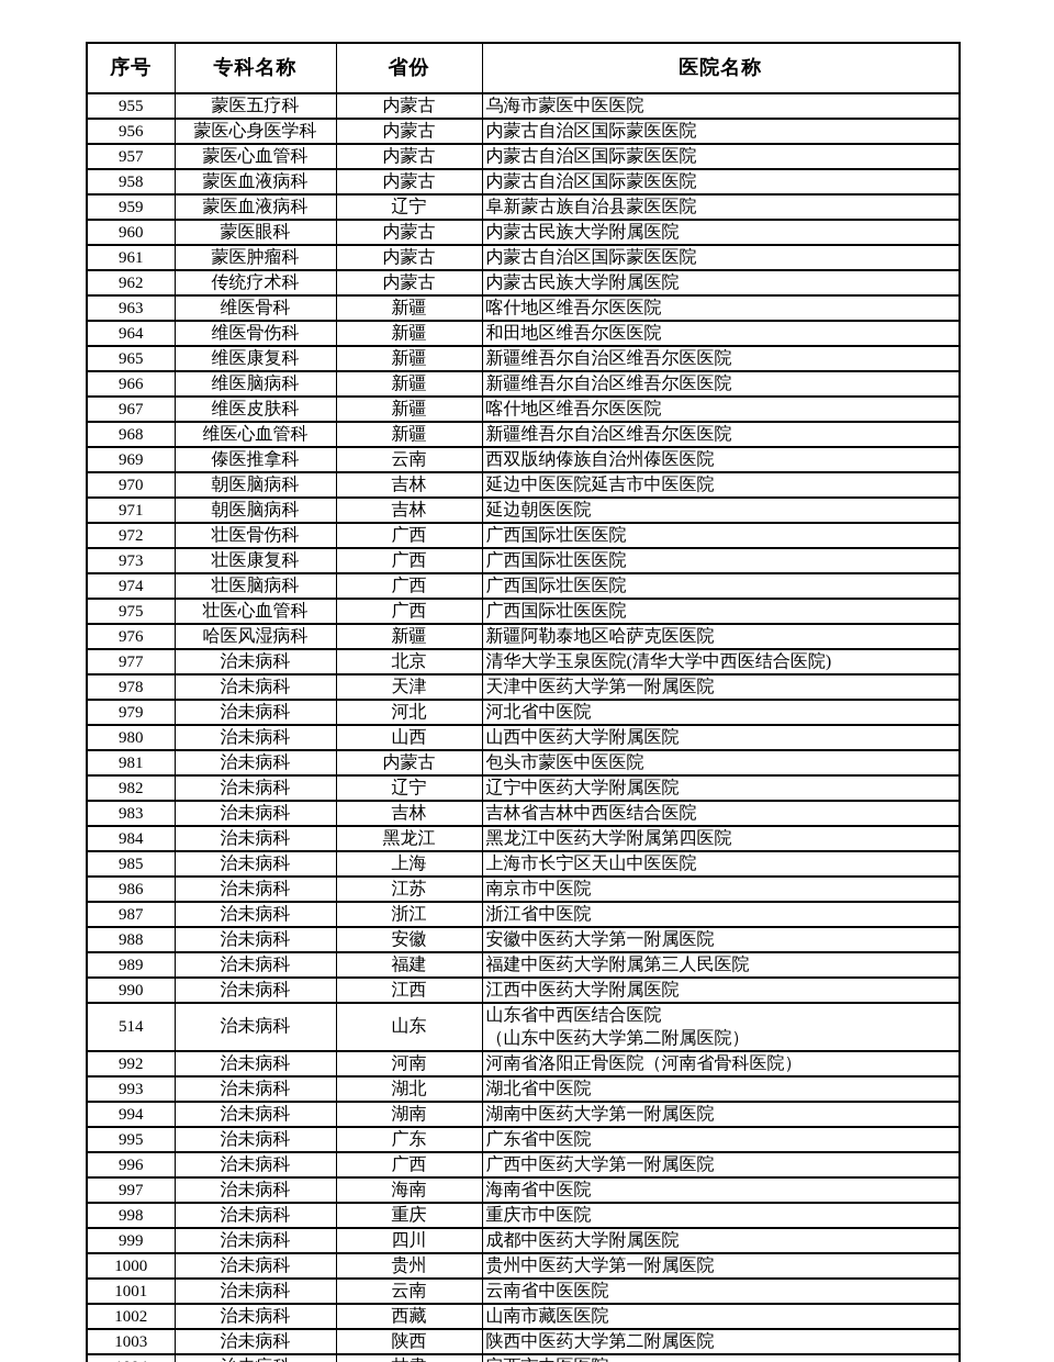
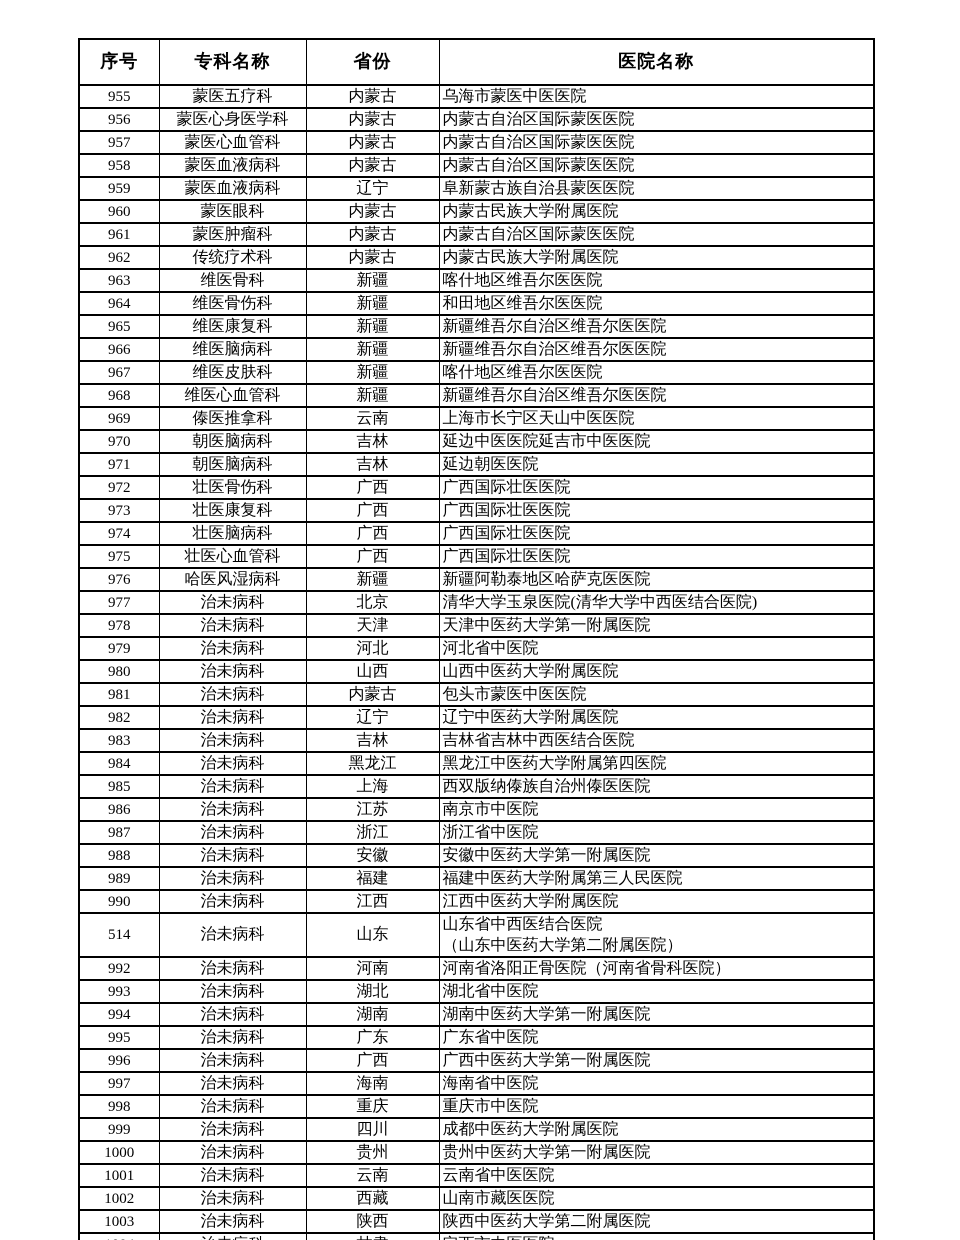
  序号	专科名称	省份	医院名称
  955	蒙医五疗科	内蒙古	乌海市蒙医中医医院
  956	蒙医心身医学科	内蒙古	内蒙古自治区国际蒙医医院
  957	蒙医心血管科	内蒙古	内蒙古自治区国际蒙医医院
  958	蒙医血液病科	内蒙古	内蒙古自治区国际蒙医医院
  959	蒙医血液病科	辽宁	阜新蒙古族自治县蒙医医院
  960	蒙医眼科	内蒙古	内蒙古民族大学附属医院
  961	蒙医肿瘤科	内蒙古	内蒙古自治区国际蒙医医院
  962	传统疗术科	内蒙古	内蒙古民族大学附属医院
  963	维医骨科	新疆	喀什地区维吾尔医医院
  964	维医骨伤科	新疆	和田地区维吾尔医医院
  965	维医康复科	新疆	新疆维吾尔自治区维吾尔医医院
  966	维医脑病科	新疆	新疆维吾尔自治区维吾尔医医院
  967	维医皮肤科	新疆	喀什地区维吾尔医医院
  968	维医心血管科	新疆	新疆维吾尔自治区维吾尔医医院
- 969	傣医推拿科	云南	西双版纳傣族自治州傣医医院
+ 969	傣医推拿科	云南	上海市长宁区天山中医医院
  970	朝医脑病科	吉林	延边中医医院延吉市中医医院
  971	朝医脑病科	吉林	延边朝医医院
  972	壮医骨伤科	广西	广西国际壮医医院
  973	壮医康复科	广西	广西国际壮医医院
  974	壮医脑病科	广西	广西国际壮医医院
  975	壮医心血管科	广西	广西国际壮医医院
  976	哈医风湿病科	新疆	新疆阿勒泰地区哈萨克医医院
  977	治未病科	北京	清华大学玉泉医院(清华大学中西医结合医院)
  978	治未病科	天津	天津中医药大学第一附属医院
  979	治未病科	河北	河北省中医院
  980	治未病科	山西	山西中医药大学附属医院
  981	治未病科	内蒙古	包头市蒙医中医医院
  982	治未病科	辽宁	辽宁中医药大学附属医院
  983	治未病科	吉林	吉林省吉林中西医结合医院
  984	治未病科	黑龙江	黑龙江中医药大学附属第四医院
- 985	治未病科	上海	上海市长宁区天山中医医院
+ 985	治未病科	上海	西双版纳傣族自治州傣医医院
  986	治未病科	江苏	南京市中医院
  987	治未病科	浙江	浙江省中医院
  988	治未病科	安徽	安徽中医药大学第一附属医院
  989	治未病科	福建	福建中医药大学附属第三人民医院
  990	治未病科	江西	江西中医药大学附属医院
  514	治未病科	山东	山东省中西医结合医院（山东中医药大学第二附属医院）
  992	治未病科	河南	河南省洛阳正骨医院（河南省骨科医院）
  993	治未病科	湖北	湖北省中医院
  994	治未病科	湖南	湖南中医药大学第一附属医院
  995	治未病科	广东	广东省中医院
  996	治未病科	广西	广西中医药大学第一附属医院
  997	治未病科	海南	海南省中医院
  998	治未病科	重庆	重庆市中医院
  999	治未病科	四川	成都中医药大学附属医院
  1000	治未病科	贵州	贵州中医药大学第一附属医院
  1001	治未病科	云南	云南省中医医院
  1002	治未病科	西藏	山南市藏医医院
  1003	治未病科	陕西	陕西中医药大学第二附属医院
